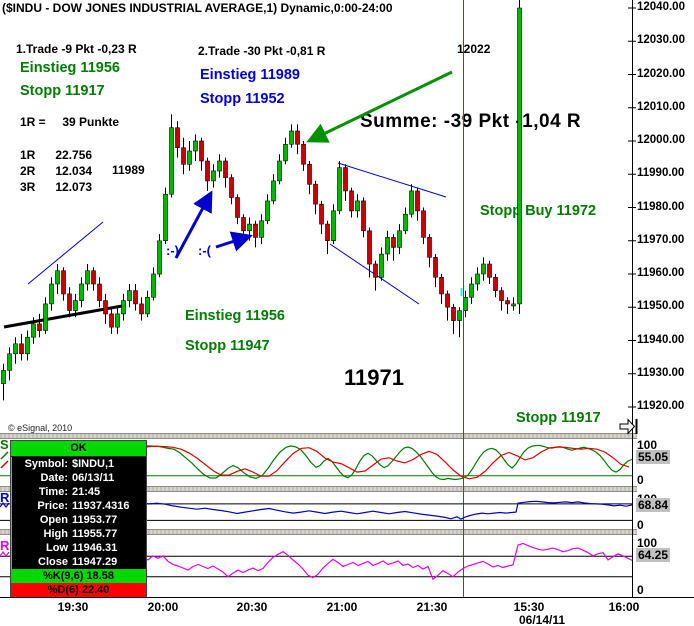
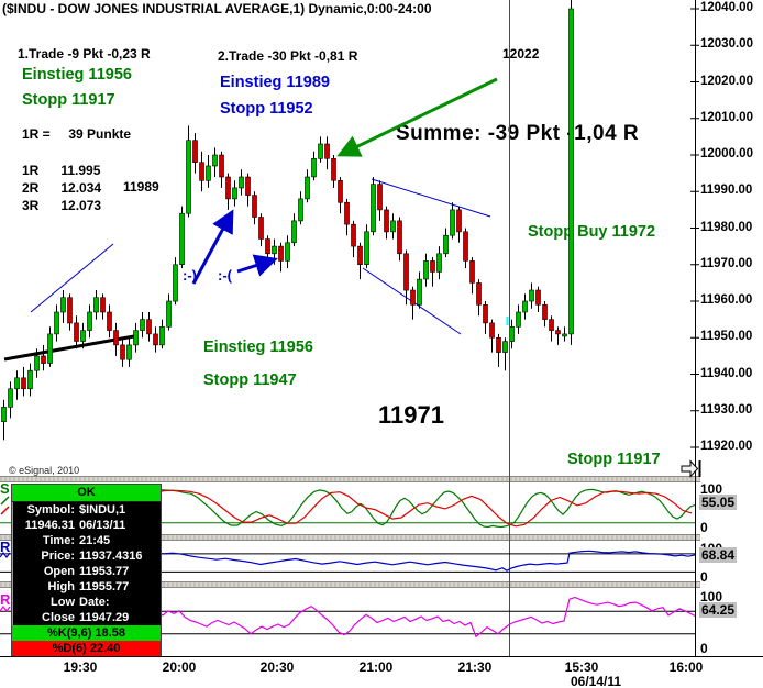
  ($INDU - DOW JONES INDUSTRIAL AVERAGE,1) Dynamic,0:00-24:00
  1.Trade -9 Pkt -0,23 R
  Einstieg 11956
  Stopp 11917
  1R = 39 Punkte
- 1R 22.756
+ 1R 11.995
  2R 12.034
  3R 12.073
  11989
  2.Trade -30 Pkt -0,81 R
  Einstieg 11989
  Stopp 11952
  Summe: -39 Pkt1,04 R
  12022
  Stopp Buy 11972
  :-)
  :-(
  Einstieg 11956
  Stopp 11947
  11971
  Stopp 11917
  © eSignal, 2010
  12040.00
  12030.00
  12020.00
  12010.00
  12000.00
  11990.00
  11980.00
  11970.00
  11960.00
  11950.00
  11940.00
  11930.00
  11920.00
  19:30
  20:00
  20:30
  21:00
  21:30
  15:30
  16:00
  06/14/11
  100
  55.05
  0
  S
  68.84
  0
  R
  100
  64.25
  0
  R
  OK
  Symbol:
  $INDU,1
- Date:
+ 11946.31
  06/13/11
  Time:
  21:45
  Price:
  11937.4316
  Open
  11953.77
  High
  11955.77
  Low
- 11946.31
+ Date:
  Close
  11947.29
  %K(9,6) 18.58
  %D(6) 22.40
